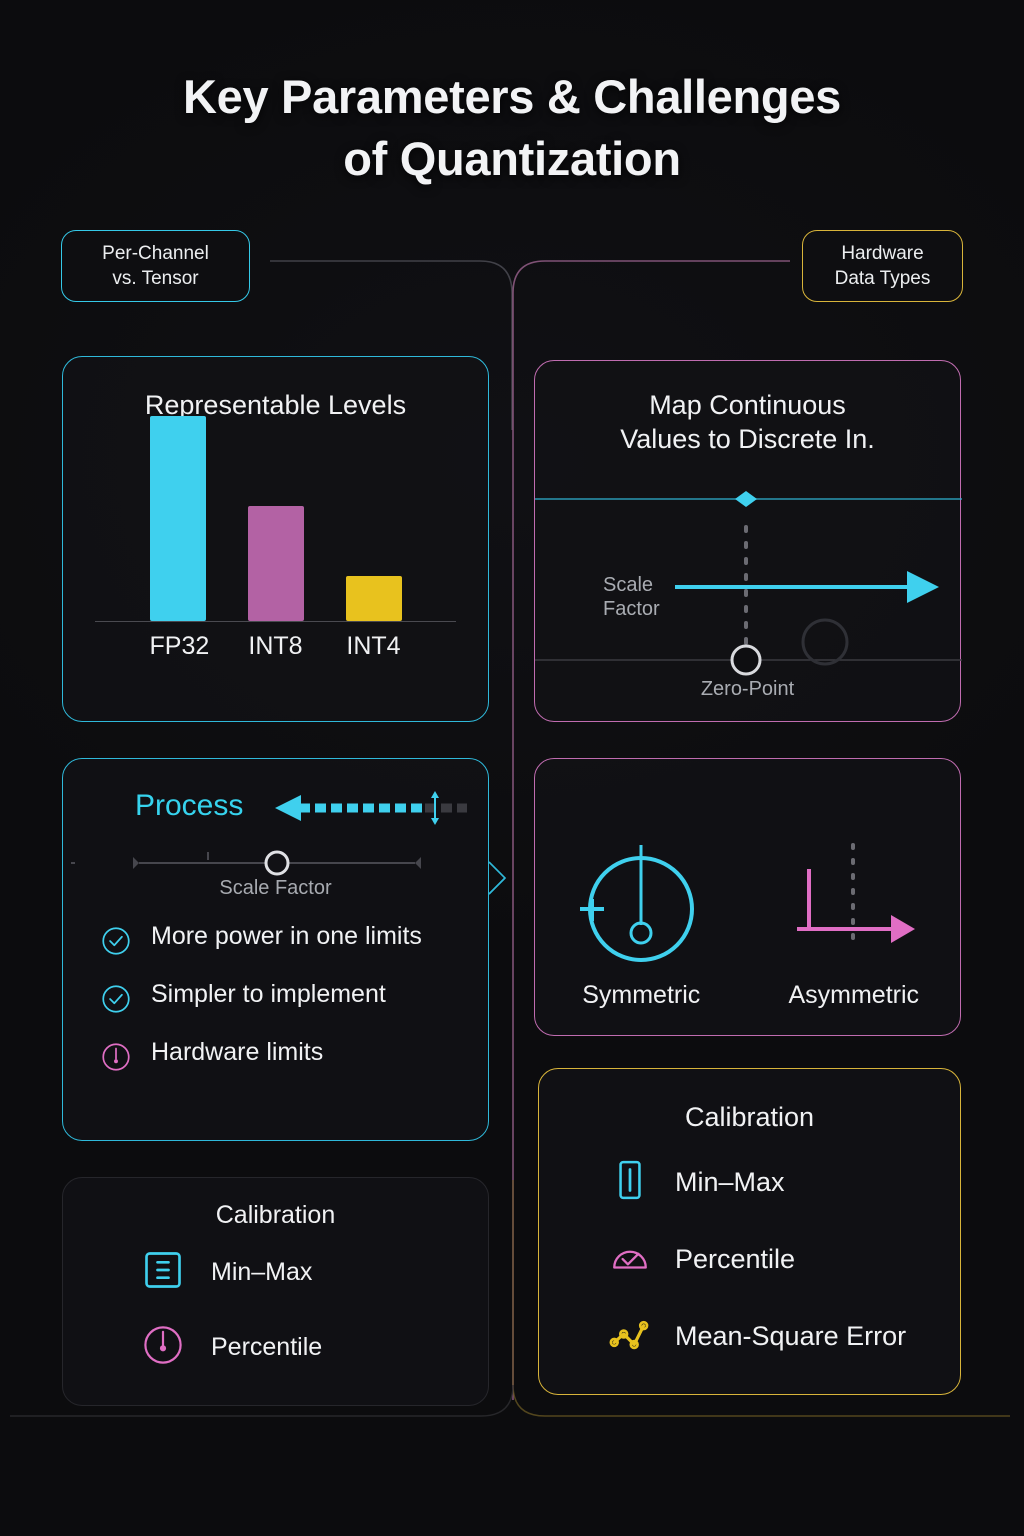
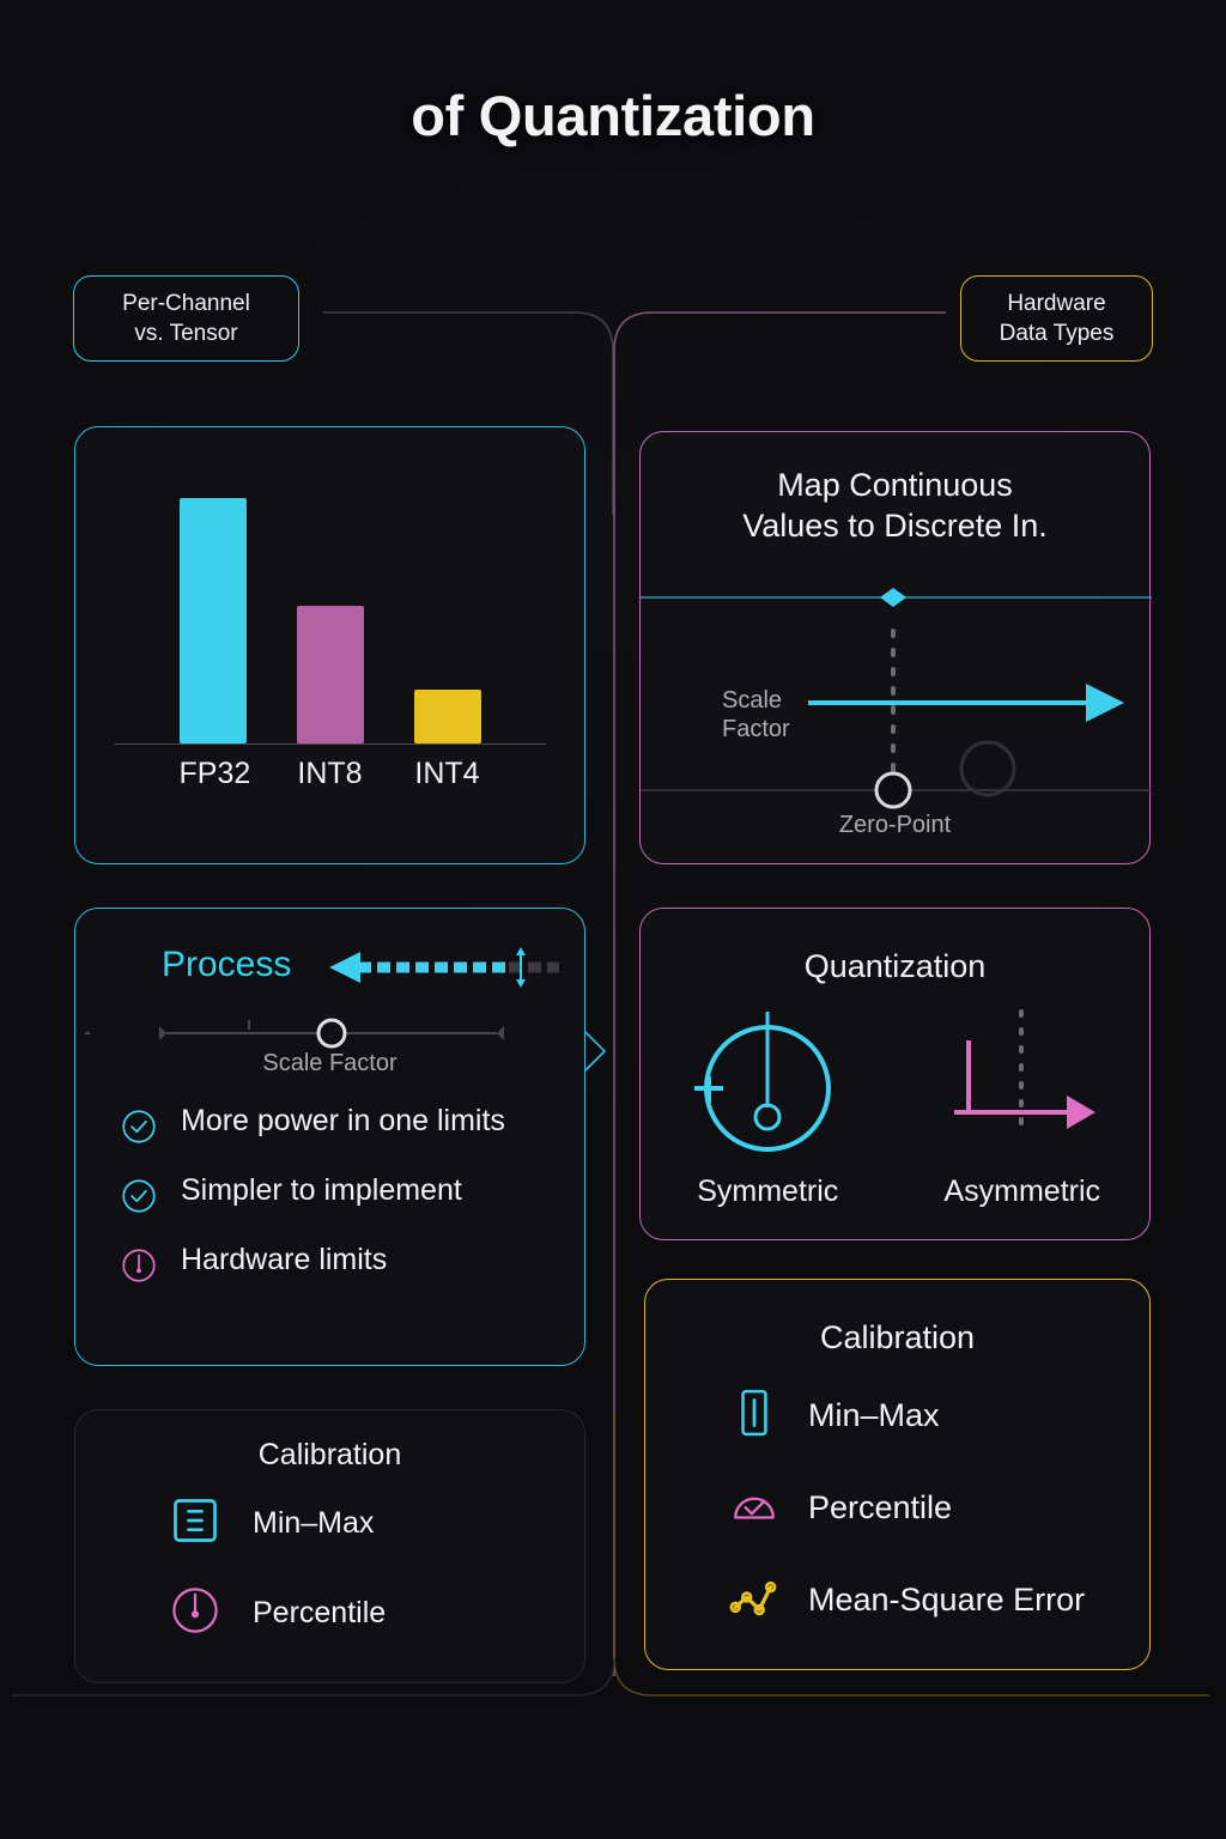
- Key Parameters & Challenges
  of Quantization
  Per-Channel
  vs. Tensor
  Hardware
  Data Types
- Representable Levels
  FP32
  INT8
  INT4
  Map Continuous
  Values to Discrete In.
  Scale
  Factor
  Zero-Point
  Process
  Scale Factor
  More power in one limits
  Simpler to implement
  Hardware limits
+ Quantization
  Symmetric
  Asymmetric
  Calibration
  Min–Max
  Percentile
  Mean-Square Error
  Calibration
  Min–Max
  Percentile
